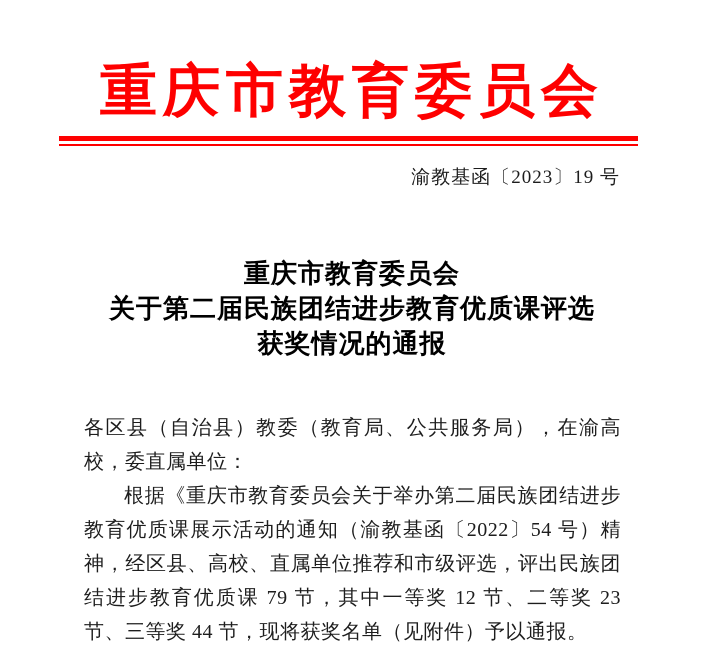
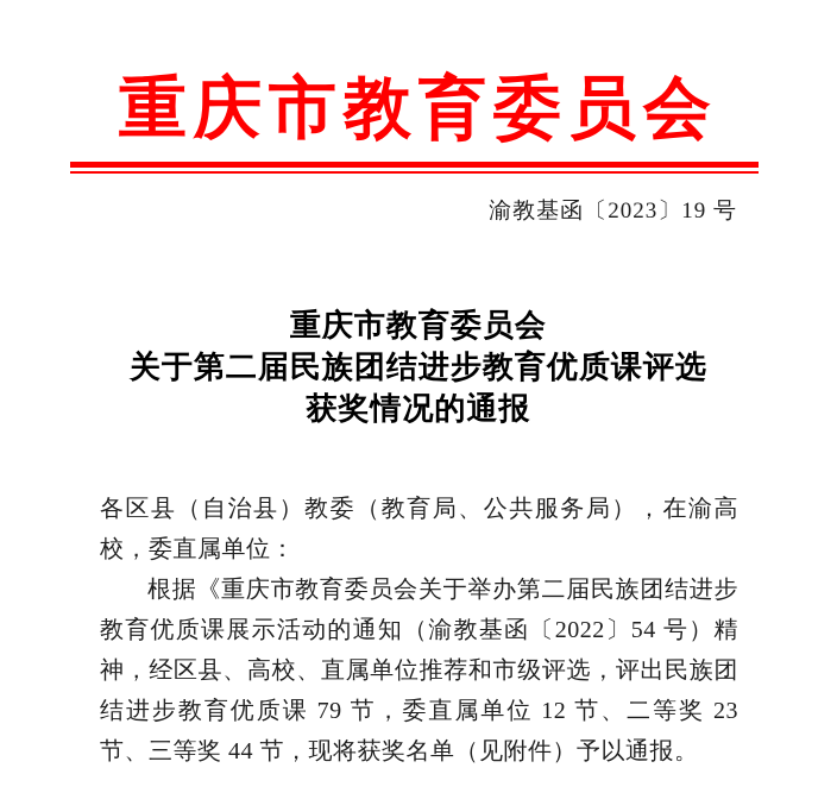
  重庆市教育委员会
  渝教基函〔2023〕19 号
  重庆市教育委员会
  关于第二届民族团结进步教育优质课评选
  获奖情况的通报
  各区县（自治县）教委（教育局、公共服务局），在渝高校，委直属单位：
- 根据《重庆市教育委员会关于举办第二届民族团结进步教育优质课展示活动的通知（渝教基函〔2022〕54 号）精神，经区县、高校、直属单位推荐和市级评选，评出民族团结进步教育优质课 79 节，其中一等奖 12 节、二等奖 23 节、三等奖 44 节，现将获奖名单（见附件）予以通报。
+ 根据《重庆市教育委员会关于举办第二届民族团结进步教育优质课展示活动的通知（渝教基函〔2022〕54 号）精神，经区县、高校、直属单位推荐和市级评选，评出民族团结进步教育优质课 79 节，委直属单位 12 节、二等奖 23 节、三等奖 44 节，现将获奖名单（见附件）予以通报。
